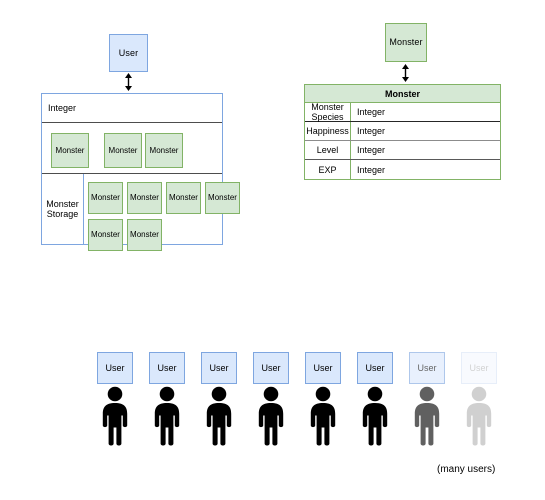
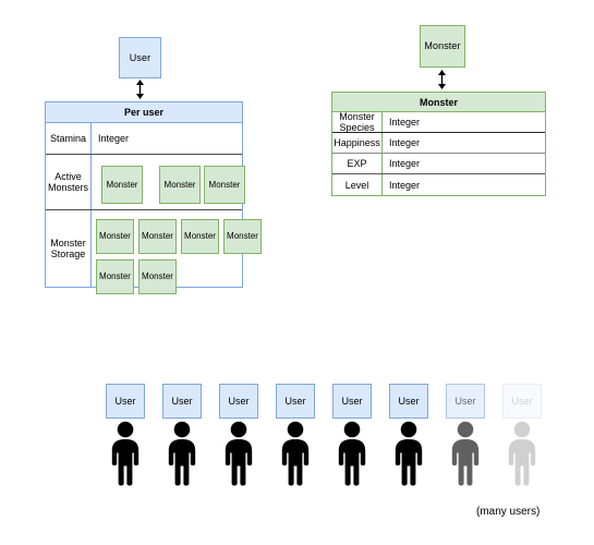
  User
+ Per user
+ Stamina
  Integer
+ Active
+ Monsters
  Monster
  Monster
  Monster
  Monster
  Storage
  Monster
  Monster
  Monster
  Monster
  Monster
  Monster
  Monster
  Monster
  Monster
  Species
  Integer
  Happiness
  Integer
- Level
+ EXP
  Integer
- EXP
+ Level
  Integer
  User
  User
  User
  User
  User
  User
  User
  User
  (many users)
